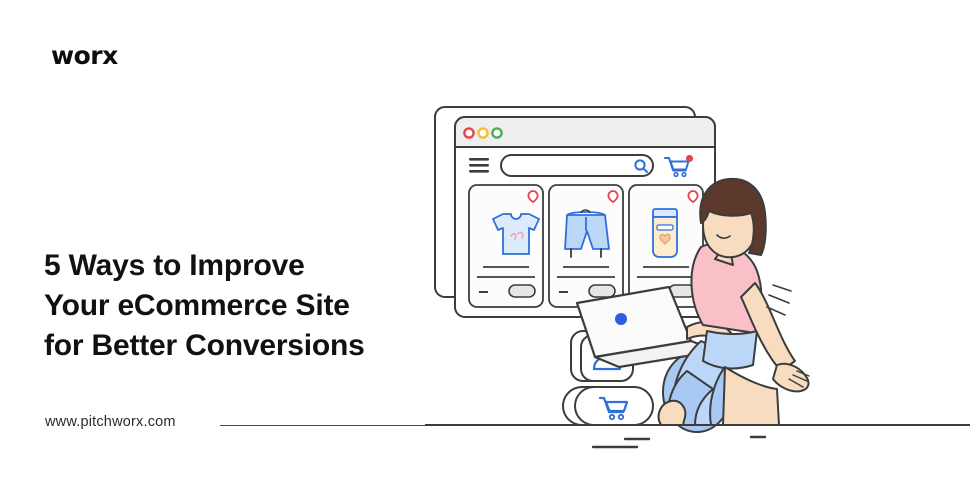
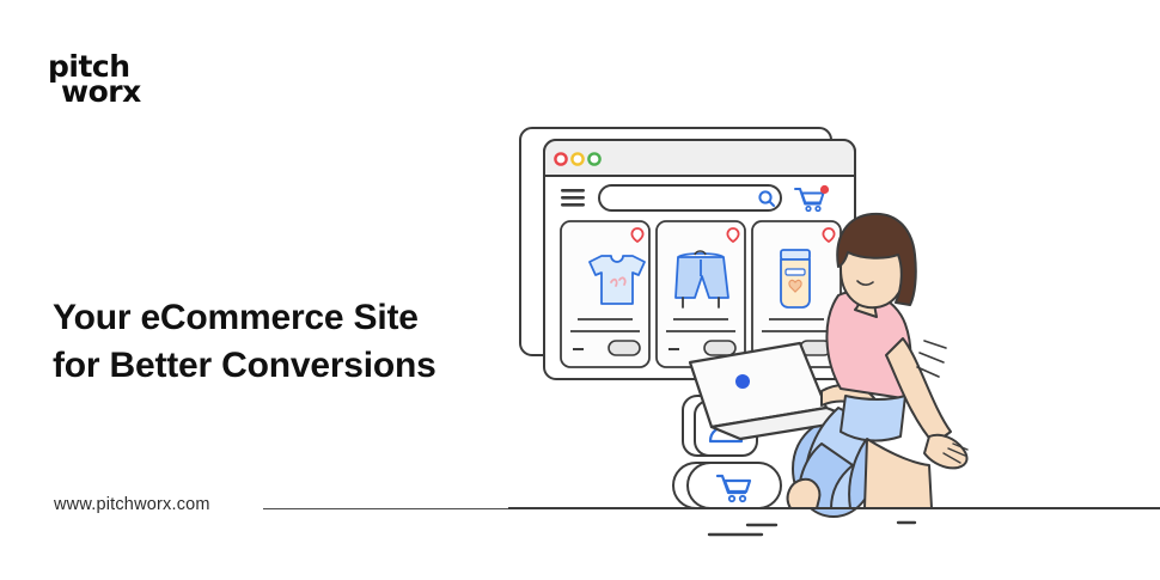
+ pitch
  worx
- 5 Ways to Improve
  Your eCommerce Site
  for Better Conversions
  www.pitchworx.com
